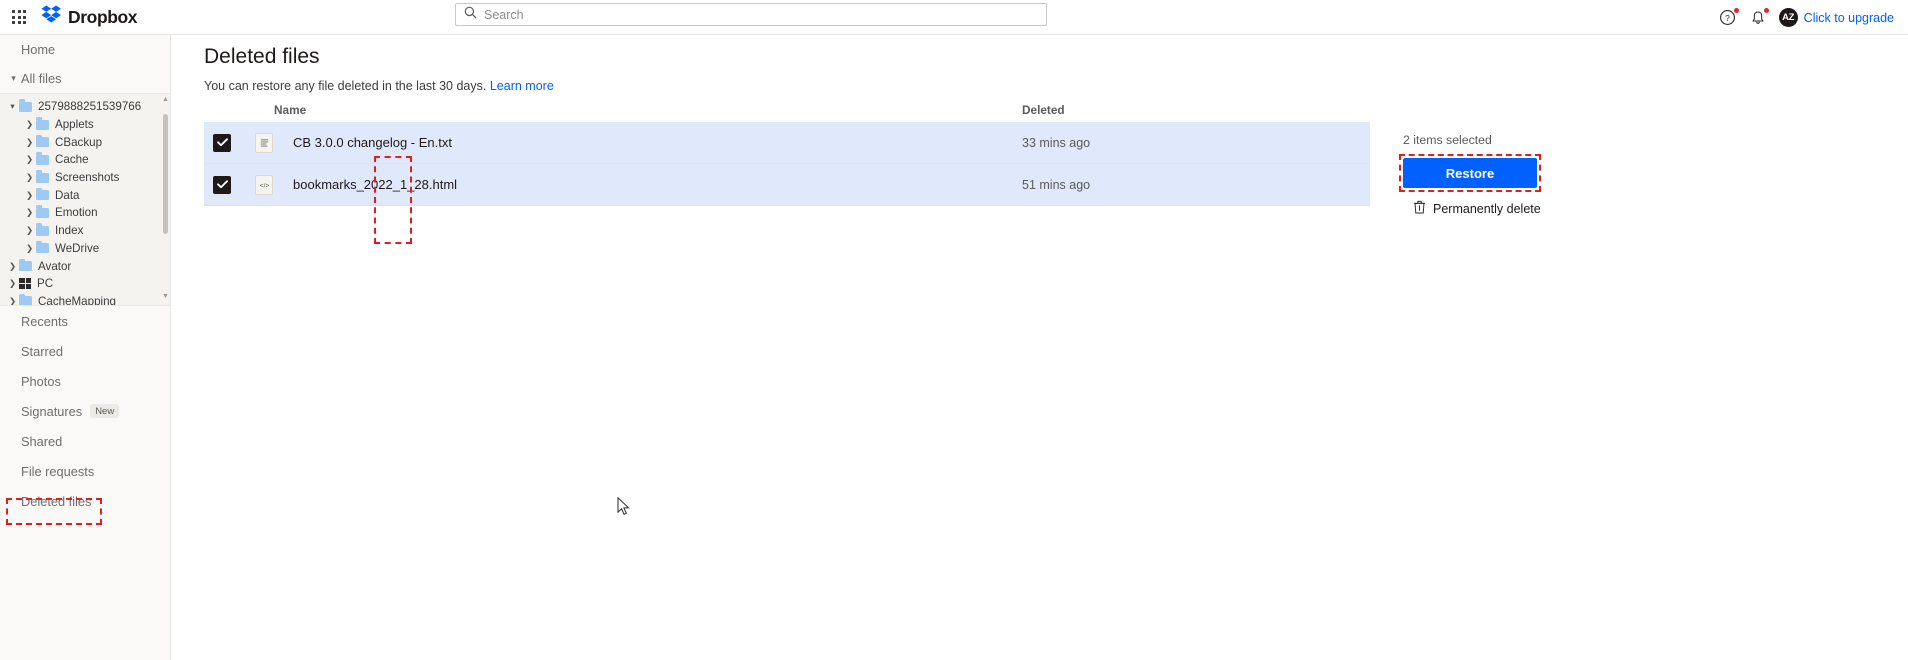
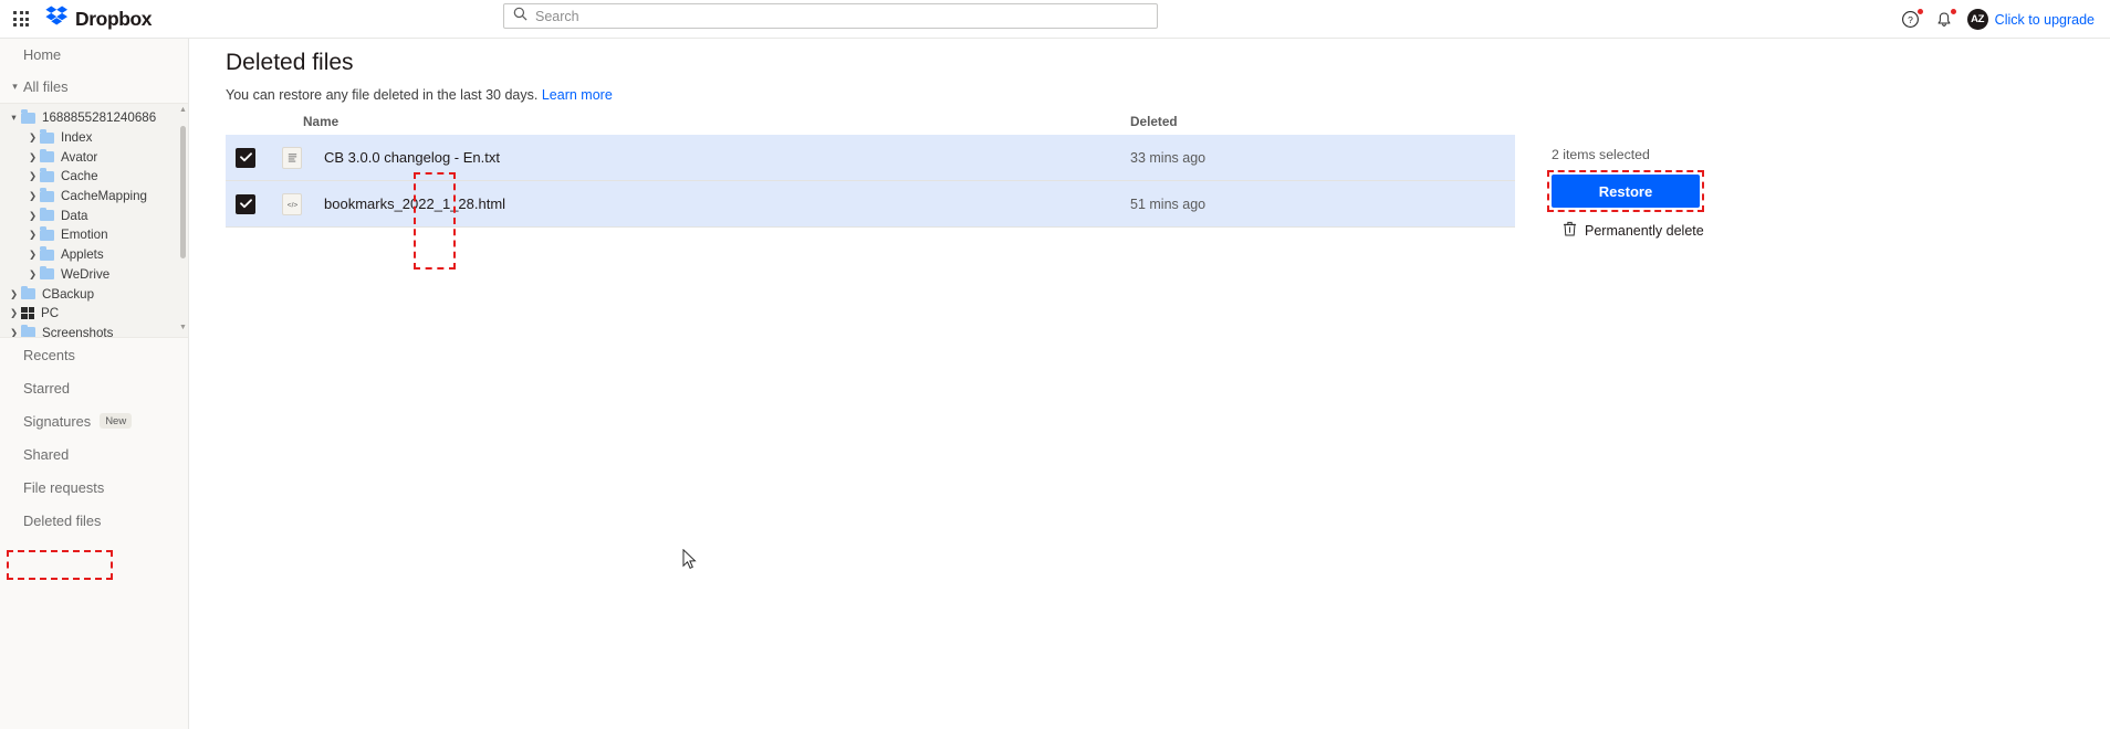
  Dropbox
  Search
  ?
  AZ
  Click to upgrade
  Home
  ▾
  All files
  ▾
- 2579888251539766
+ 1688855281240686
  ❯
- Applets
+ Index
  ❯
- CBackup
+ Avator
  ❯
  Cache
  ❯
- Screenshots
+ CacheMapping
  ❯
  Data
  ❯
  Emotion
  ❯
- Index
+ Applets
  ❯
  WeDrive
  ❯
- Avator
+ CBackup
  ❯
  PC
  ❯
- CacheMapping
+ Screenshots
  Recents
  Starred
- Photos
  Signatures
  New
  Shared
  File requests
  Deleted files
  Deleted files
  You can restore any file deleted in the last 30 days. Learn more
  Name
  Deleted
  CB 3.0.0 changelog - En.txt
  33 mins ago
  bookmarks_2022_1_28.html
  51 mins ago
  2 items selected
  Restore
  Permanently delete
